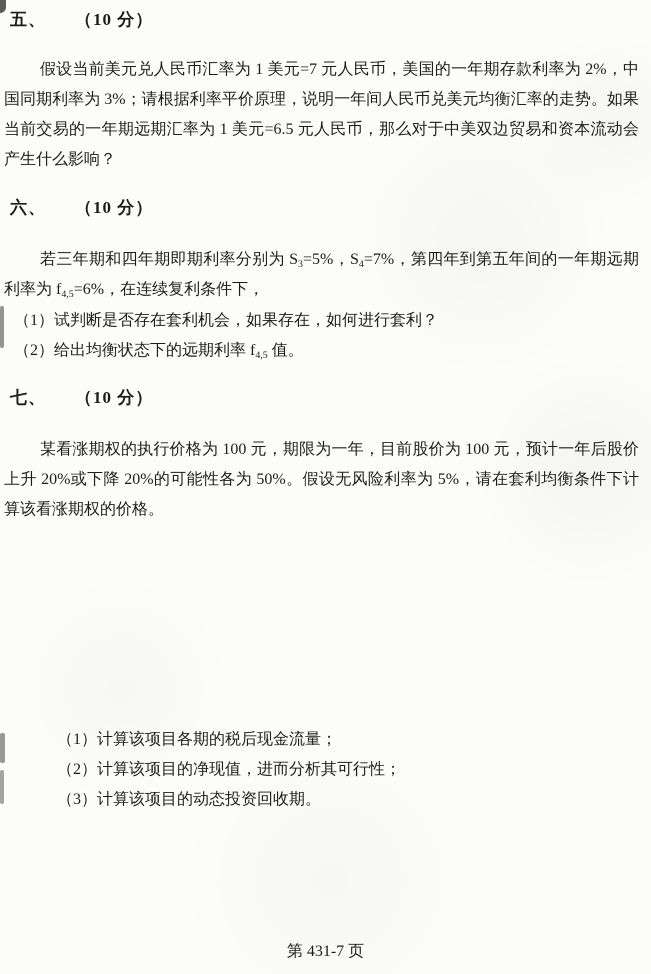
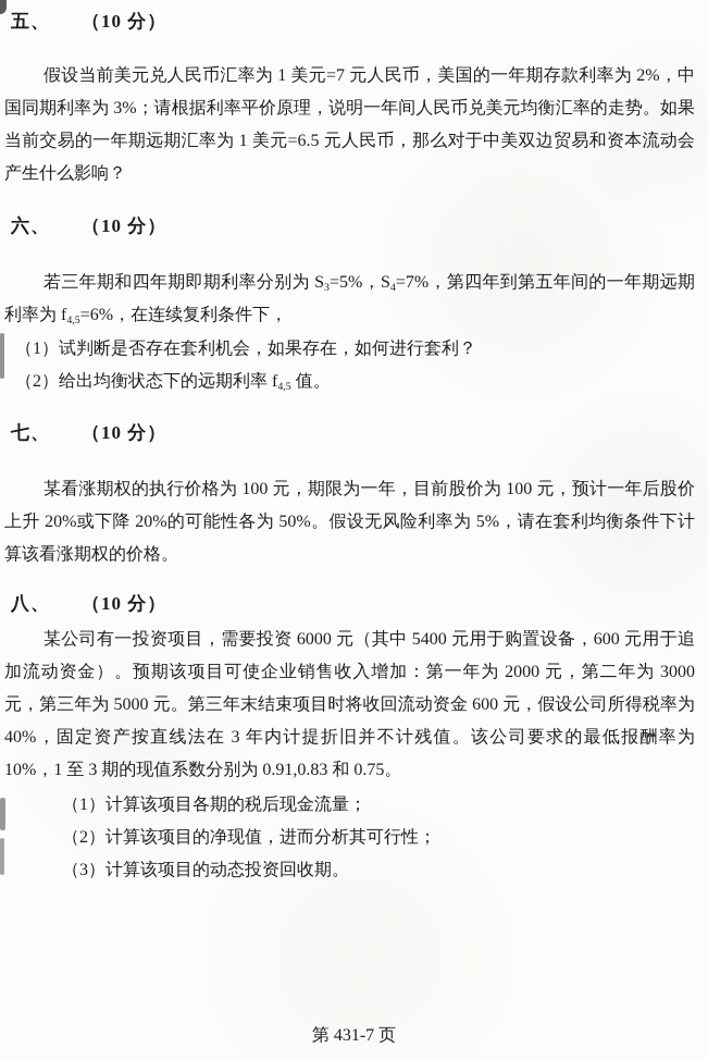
  五、 （10 分）
  假设当前美元兑人民币汇率为 1 美元=7 元人民币，美国的一年期存款利率为 2%，中国同期利率为 3%；请根据利率平价原理，说明一年间人民币兑美元均衡汇率的走势。如果当前交易的一年期远期汇率为 1 美元=6.5 元人民币，那么对于中美双边贸易和资本流动会产生什么影响？
  六、 （10 分）
  若三年期和四年期即期利率分别为 S3=5%，S4=7%，第四年到第五年间的一年期远期利率为 f4,5=6%，在连续复利条件下，
  （1）试判断是否存在套利机会，如果存在，如何进行套利？
  （2）给出均衡状态下的远期利率 f4,5 值。
  七、 （10 分）
  某看涨期权的执行价格为 100 元，期限为一年，目前股价为 100 元，预计一年后股价上升 20%或下降 20%的可能性各为 50%。假设无风险利率为 5%，请在套利均衡条件下计算该看涨期权的价格。
+ 八、 （10 分）
+ 某公司有一投资项目，需要投资 6000 元（其中 5400 元用于购置设备，600 元用于追加流动资金）。预期该项目可使企业销售收入增加：第一年为 2000 元，第二年为 3000 元，第三年为 5000 元。第三年末结束项目时将收回流动资金 600 元，假设公司所得税率为 40%，固定资产按直线法在 3 年内计提折旧并不计残值。该公司要求的最低报酬率为 10%，1 至 3 期的现值系数分别为 0.91,0.83 和 0.75。
  （1）计算该项目各期的税后现金流量；
  （2）计算该项目的净现值，进而分析其可行性；
  （3）计算该项目的动态投资回收期。
  第 431-7 页
